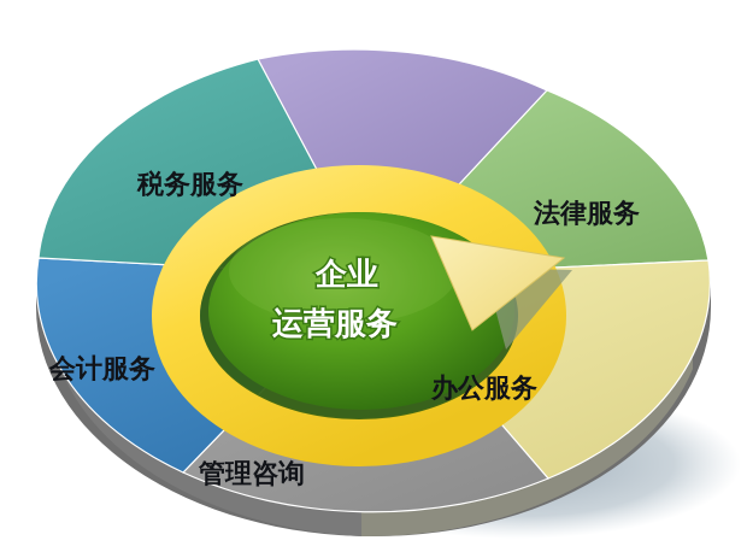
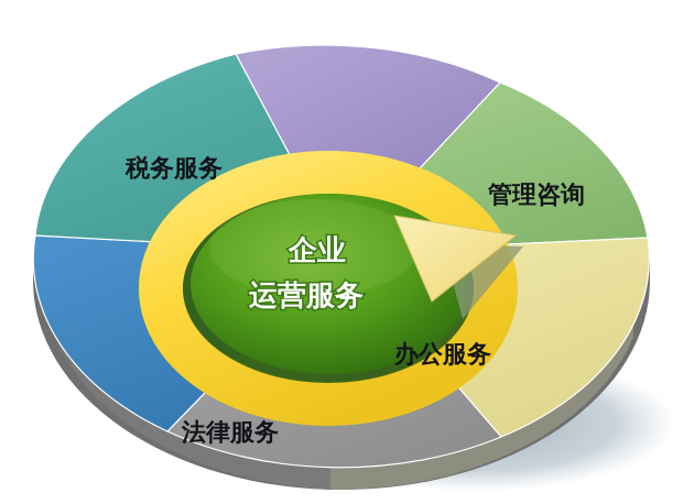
- 法律服务
+ 管理咨询
  办公服务
- 管理咨询
+ 法律服务
- 会计服务
  税务服务
  企业
  运营服务
